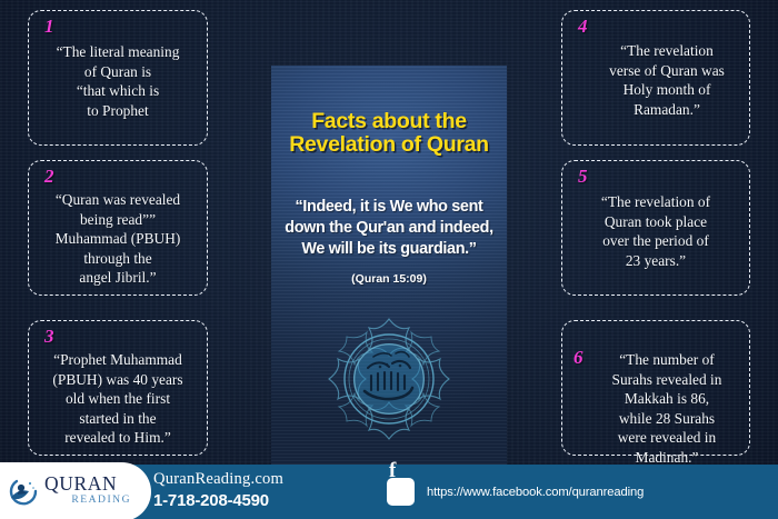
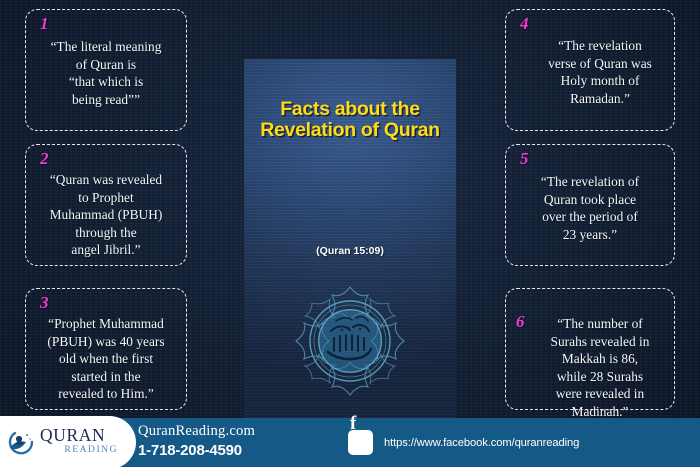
  Facts about the
  Revelation of Quran
- “Indeed, it is We who sent
- down the Qur'an and indeed,
- We will be its guardian.”
  (Quran 15:09)
  1
  “The literal meaning
  of Quran is
  “that which is
- to Prophet
+ being read””
  2
  “Quran was revealed
- being read””
+ to Prophet
  Muhammad (PBUH)
  through the
  angel Jibril.”
  3
  “Prophet Muhammad
  (PBUH) was 40 years
  old when the first
  started in the
  revealed to Him.”
  4
  “The revelation
  verse of Quran was
  Holy month of
  Ramadan.”
  5
  “The revelation of
  Quran took place
  over the period of
  23 years.”
  6
  “The number of
  Surahs revealed in
  Makkah is 86,
  while 28 Surahs
  were revealed in
  Madinah.”
  QURAN
  READING
  QuranReading.com
  1-718-208-4590
  f
  https://www.facebook.com/quranreading
